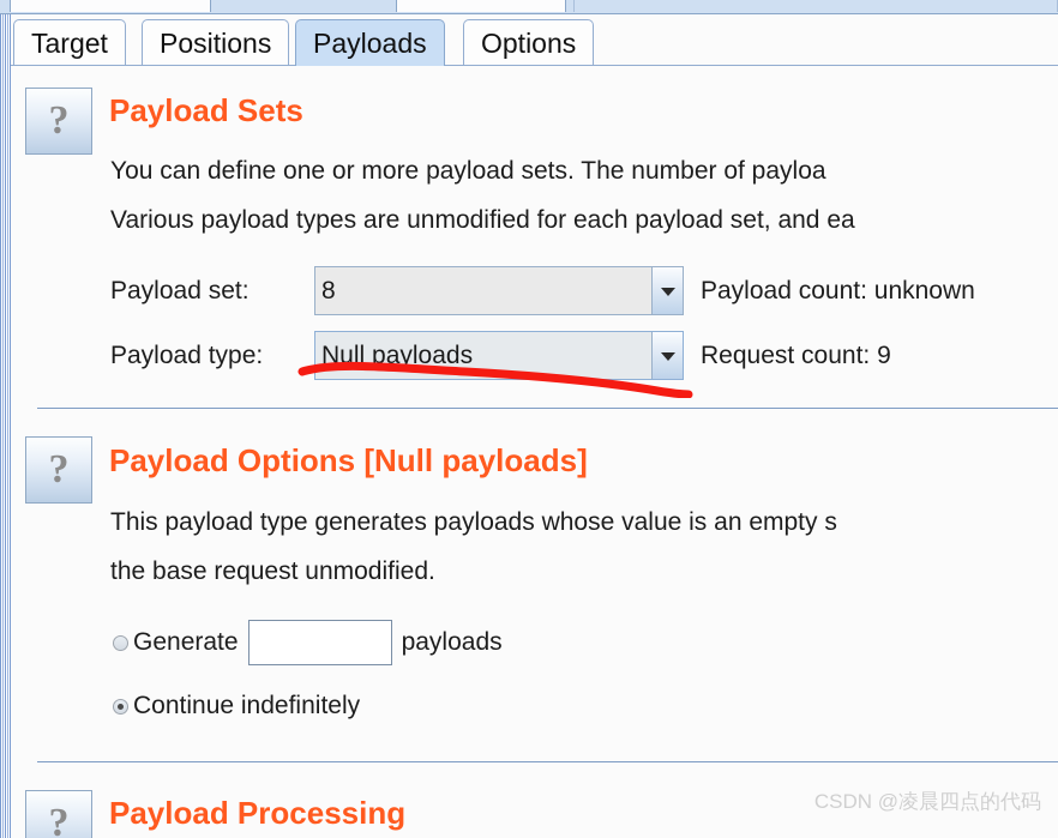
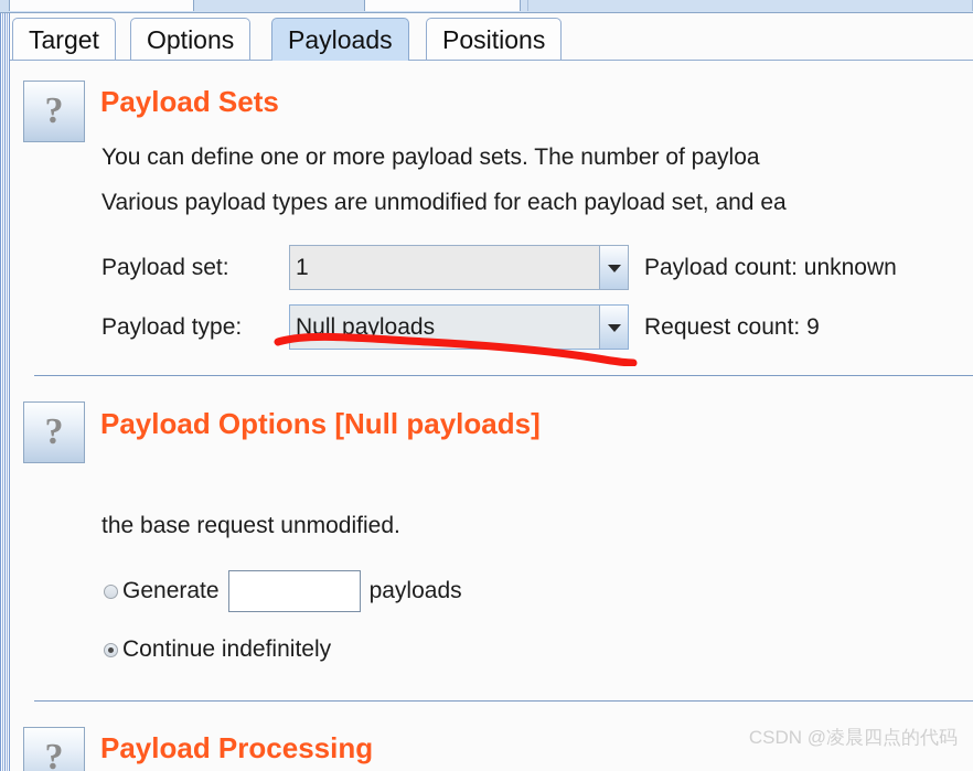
  Target
- Positions
+ Options
  Payloads
- Options
+ Positions
  ?
  Payload Sets
  You can define one or more payload sets. The number of payloa
  Various payload types are unmodified for each payload set, and ea
  Payload set:
- 8
+ 1
  Payload count: unknown
  Payload type:
  Null payloads
  Request count: 9
  ?
  Payload Options [Null payloads]
- This payload type generates payloads whose value is an empty s
  the base request unmodified.
  Generate
  payloads
  Continue indefinitely
  ?
  Payload Processing
  CSDN @凌晨四点的代码
